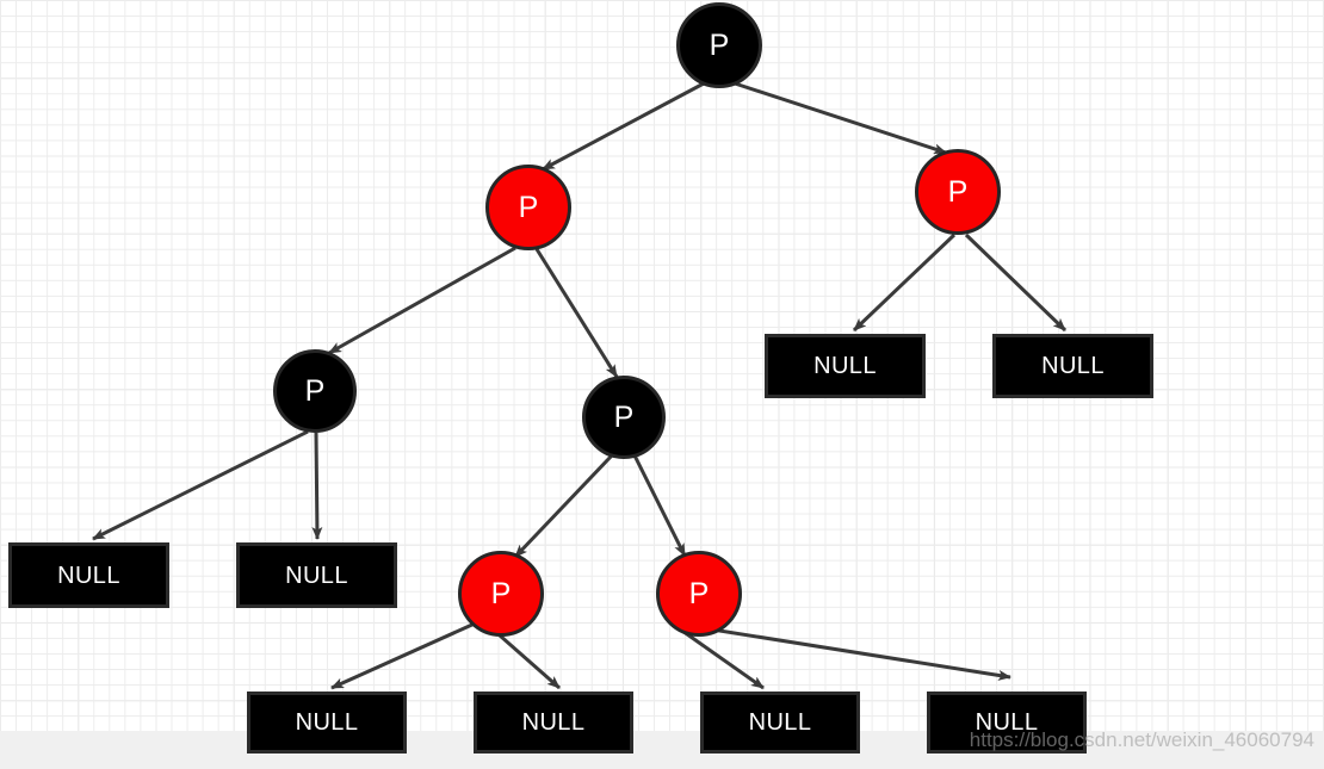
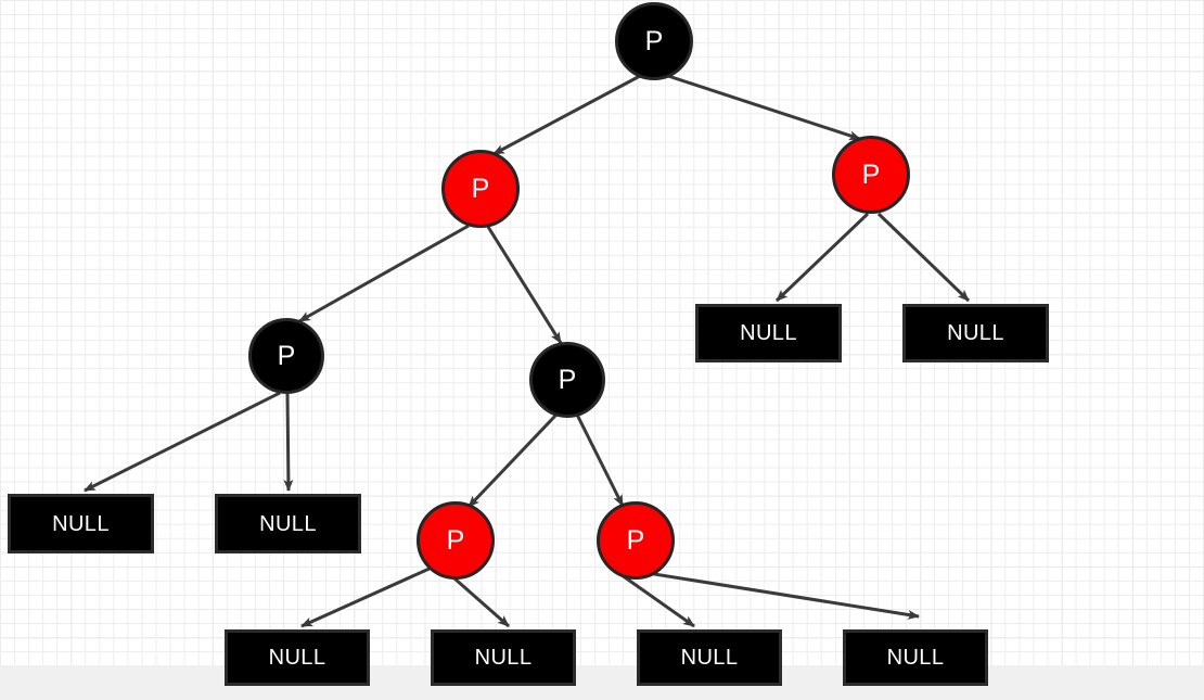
  P
  P
  P
  P
  P
  P
  P
  NULL
  NULL
  NULL
  NULL
  NULL
  NULL
  NULL
  NULL
- https://blog.csdn.net/weixin_46060794
